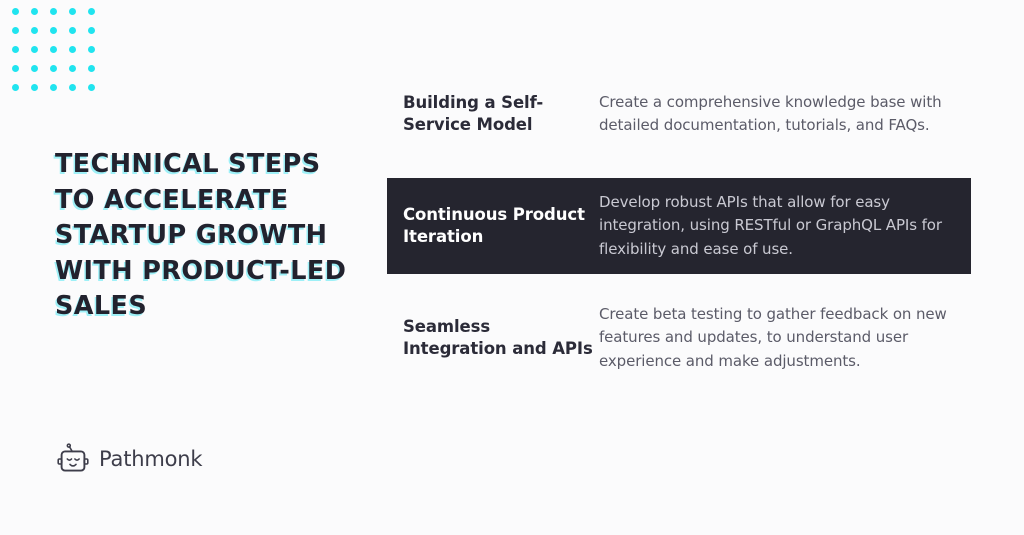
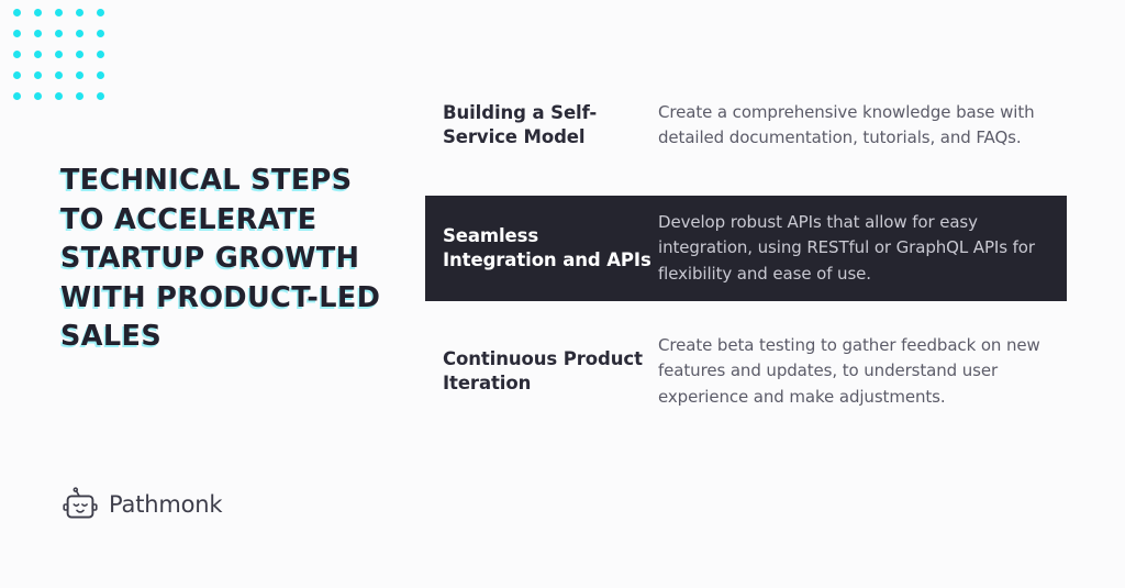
  TECHNICAL STEPS TO ACCELERATE STARTUP GROWTH WITH PRODUCT-LED SALES
  Pathmonk
  Building a Self-Service Model
  Create a comprehensive knowledge base with detailed documentation, tutorials, and FAQs.
- Continuous Product Iteration
+ Seamless Integration and APIs
  Develop robust APIs that allow for easy integration, using RESTful or GraphQL APIs for flexibility and ease of use.
- Seamless Integration and APIs
+ Continuous Product Iteration
  Create beta testing to gather feedback on new features and updates, to understand user experience and make adjustments.
